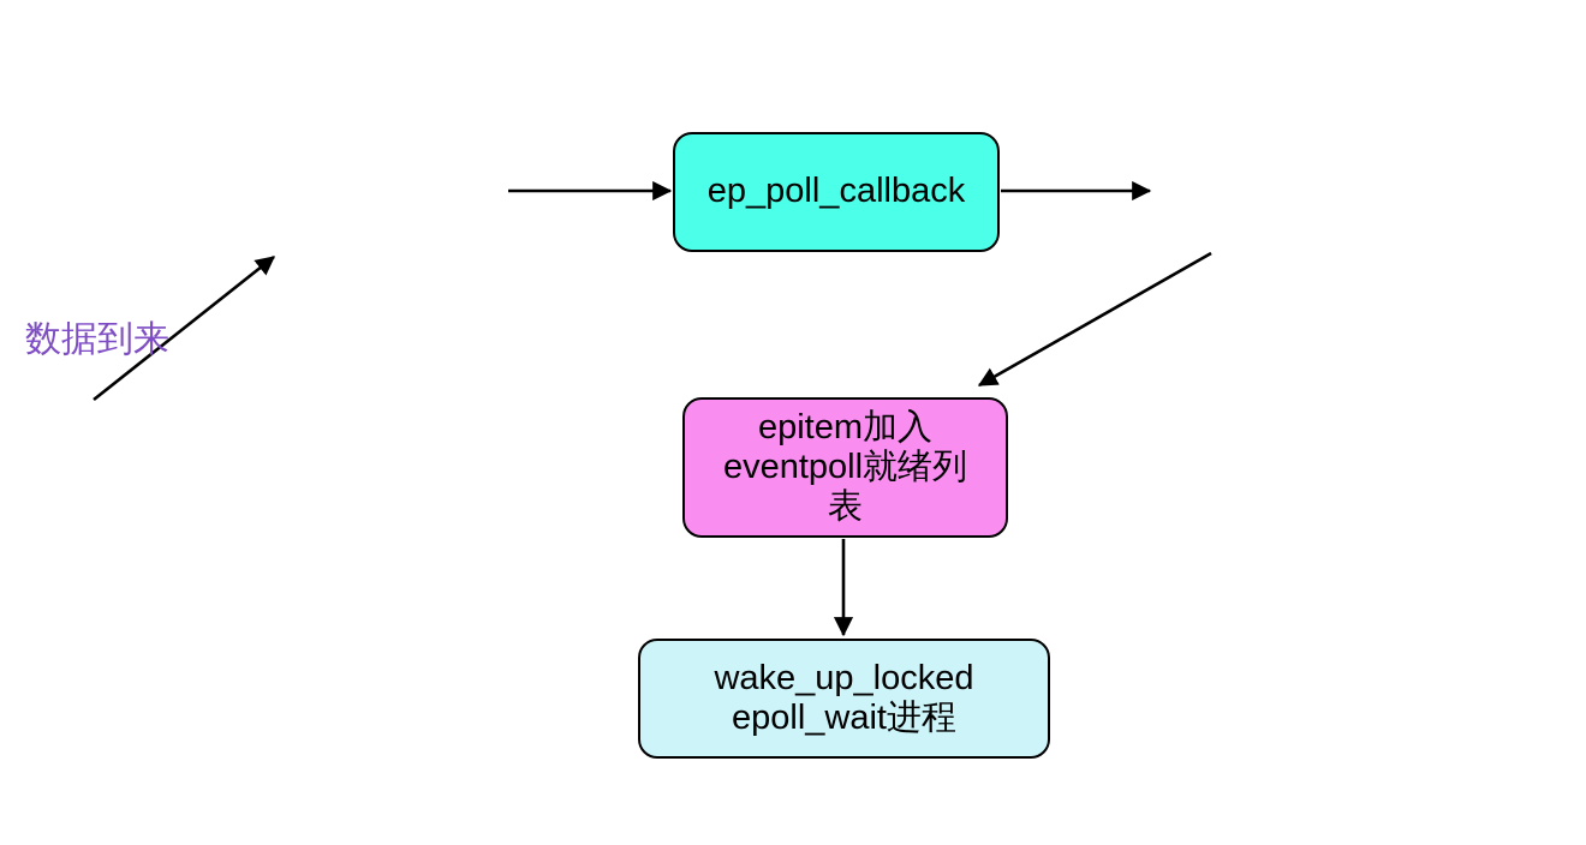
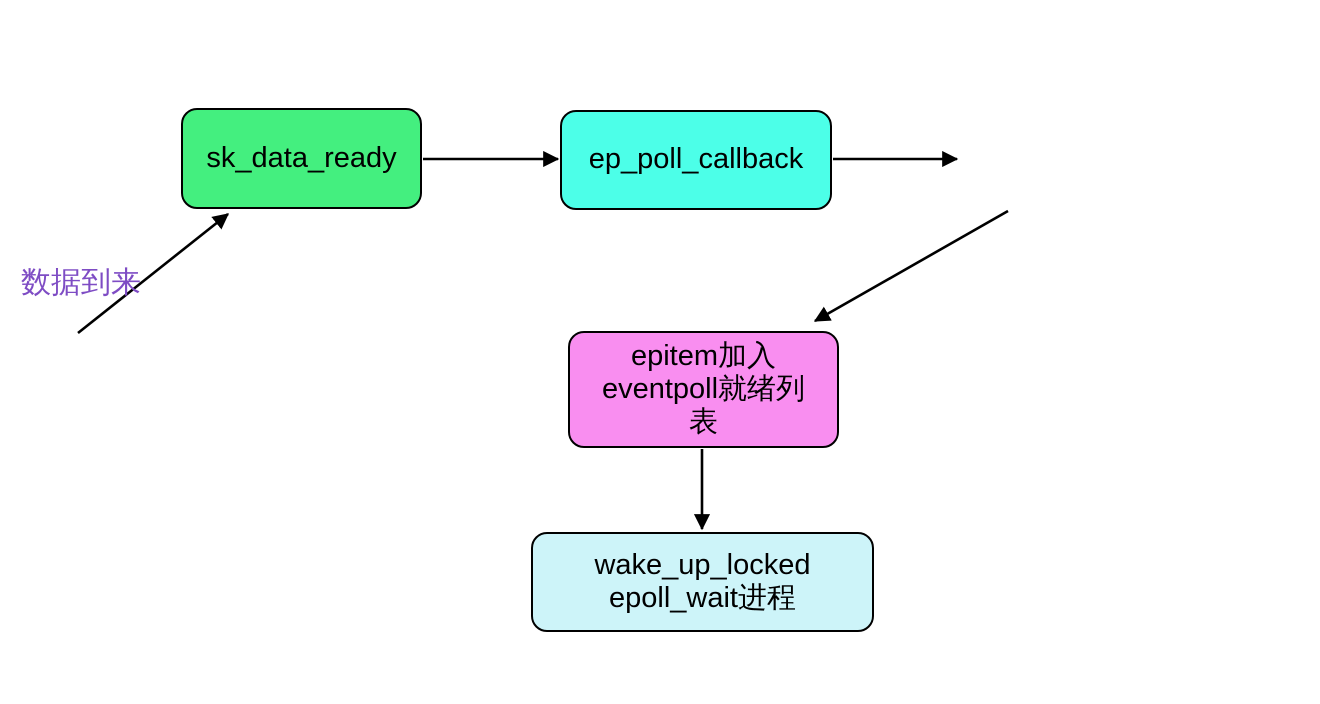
+ sk_data_ready
  ep_poll_callback
  epitem加入
  eventpoll就绪列
  表
  wake_up_locked
  epoll_wait进程
  数据到来
